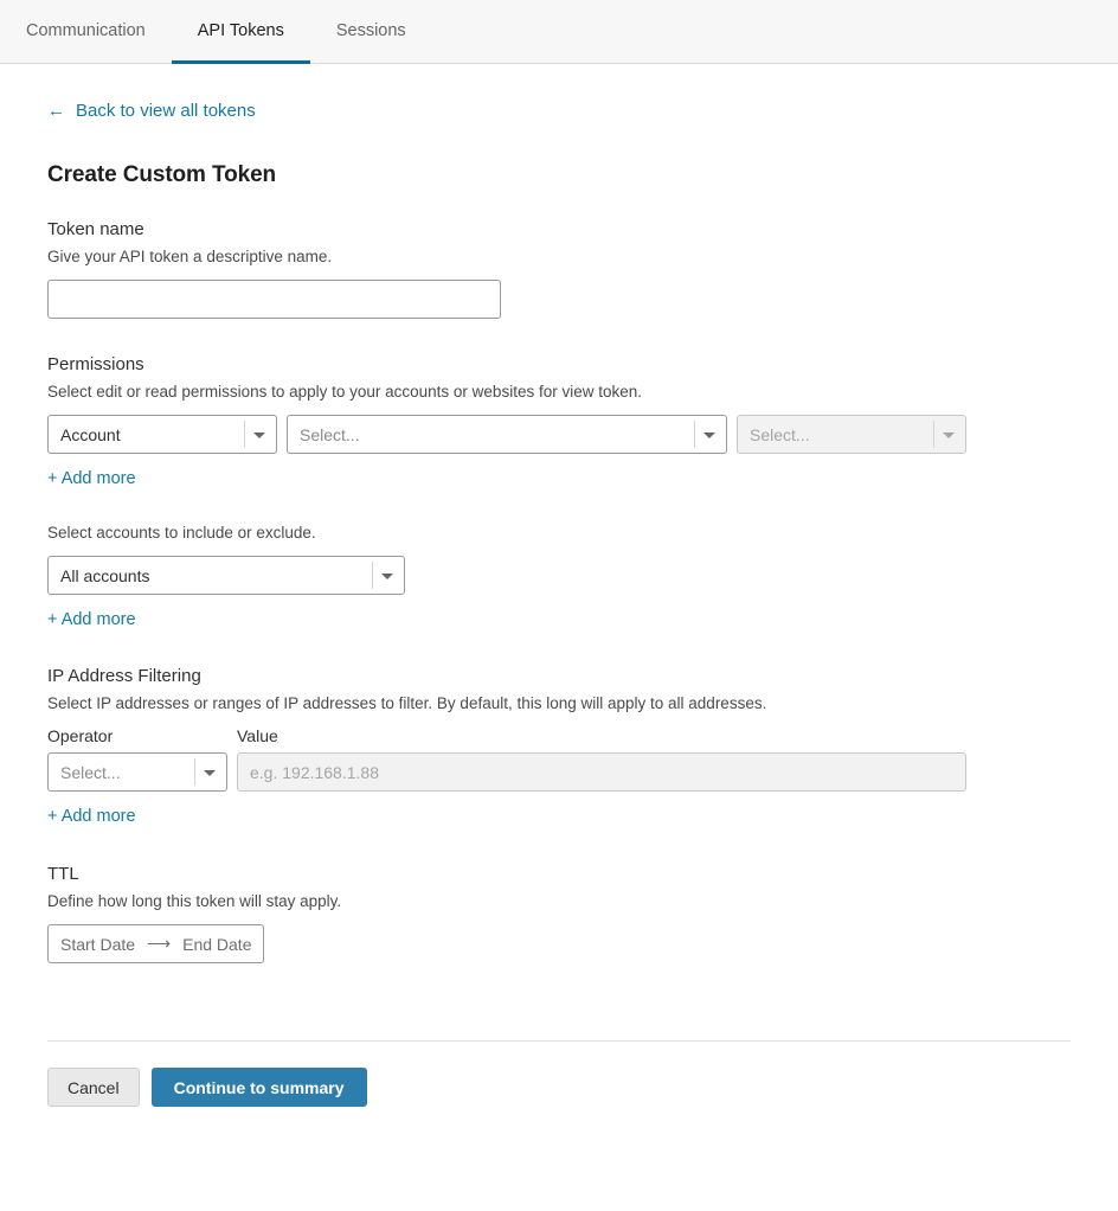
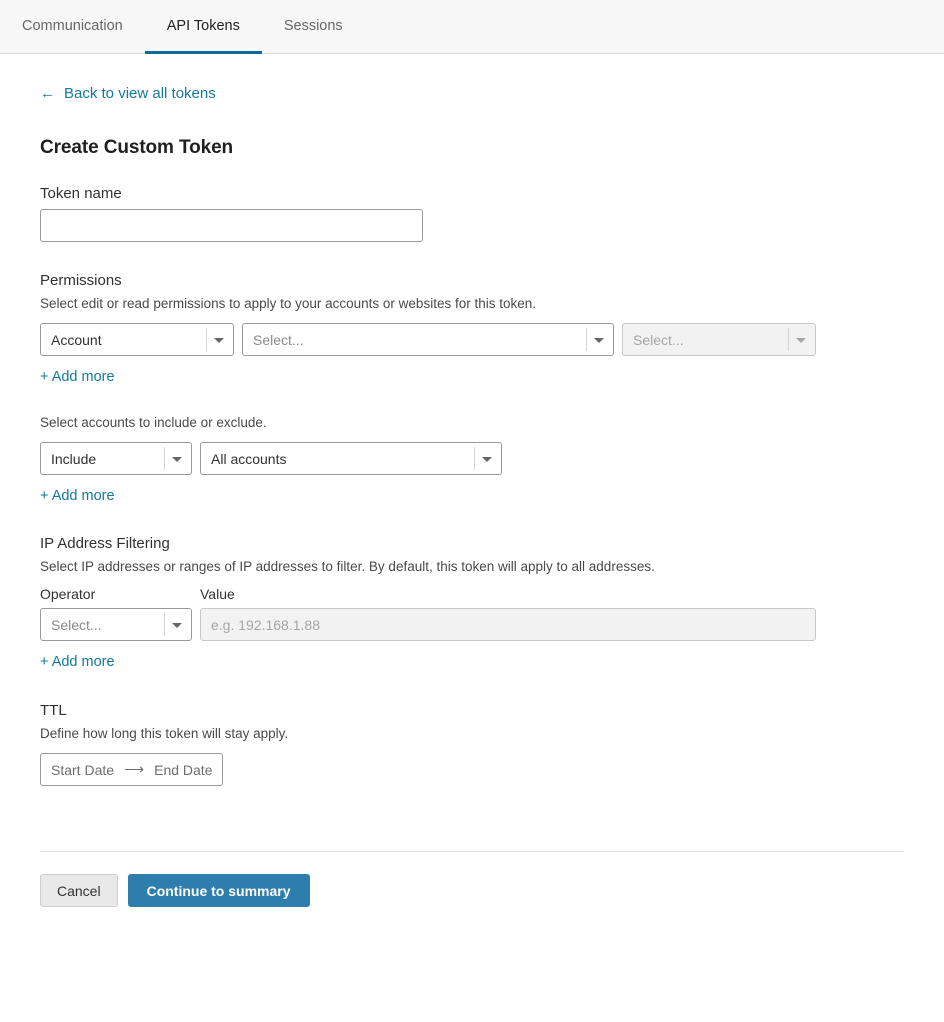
  Communication
  API Tokens
  Sessions
  ←
  Back to view all tokens
  Create Custom Token
  Token name
- Give your API token a descriptive name.
  Permissions
- Select edit or read permissions to apply to your accounts or websites for view token.
+ Select edit or read permissions to apply to your accounts or websites for this token.
  Account
  Select...
  Select...
  + Add more
  Select accounts to include or exclude.
+ Include
  All accounts
  + Add more
  IP Address Filtering
- Select IP addresses or ranges of IP addresses to filter. By default, this long will apply to all addresses.
+ Select IP addresses or ranges of IP addresses to filter. By default, this token will apply to all addresses.
  Operator
  Value
  Select...
  e.g. 192.168.1.88
  + Add more
  TTL
  Define how long this token will stay apply.
  Start Date
  ⟶
  End Date
  Cancel
  Continue to summary
